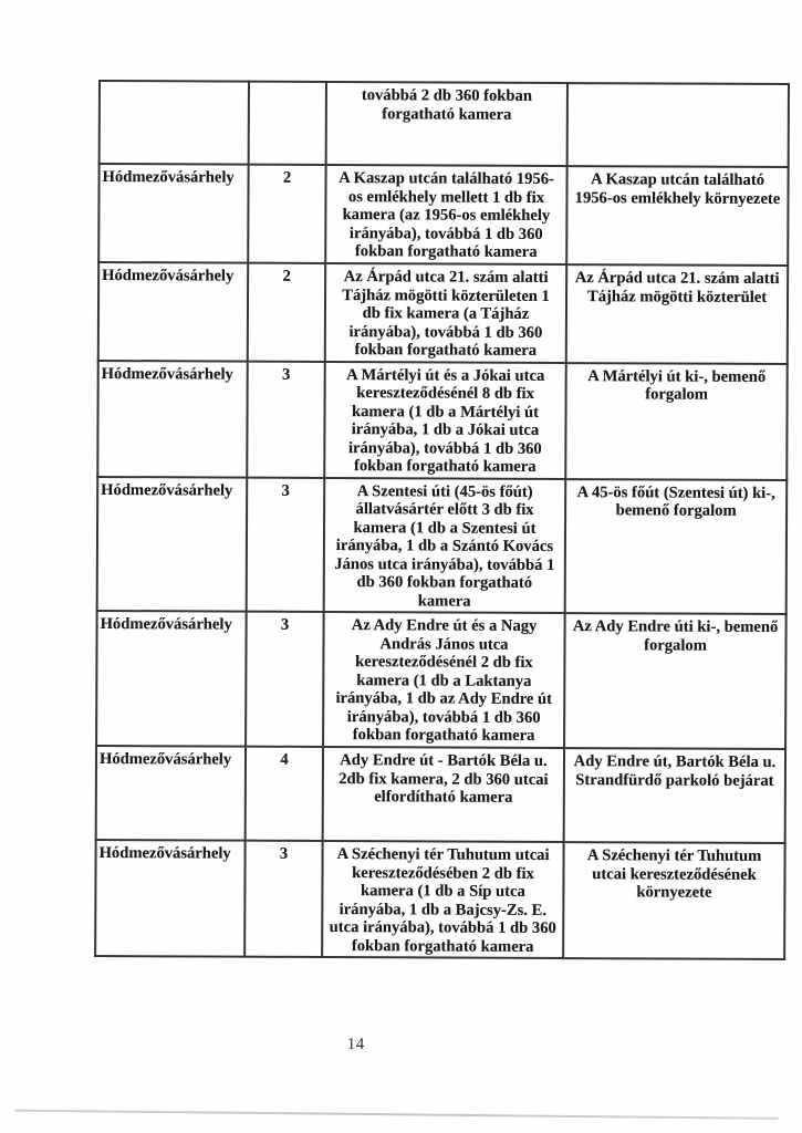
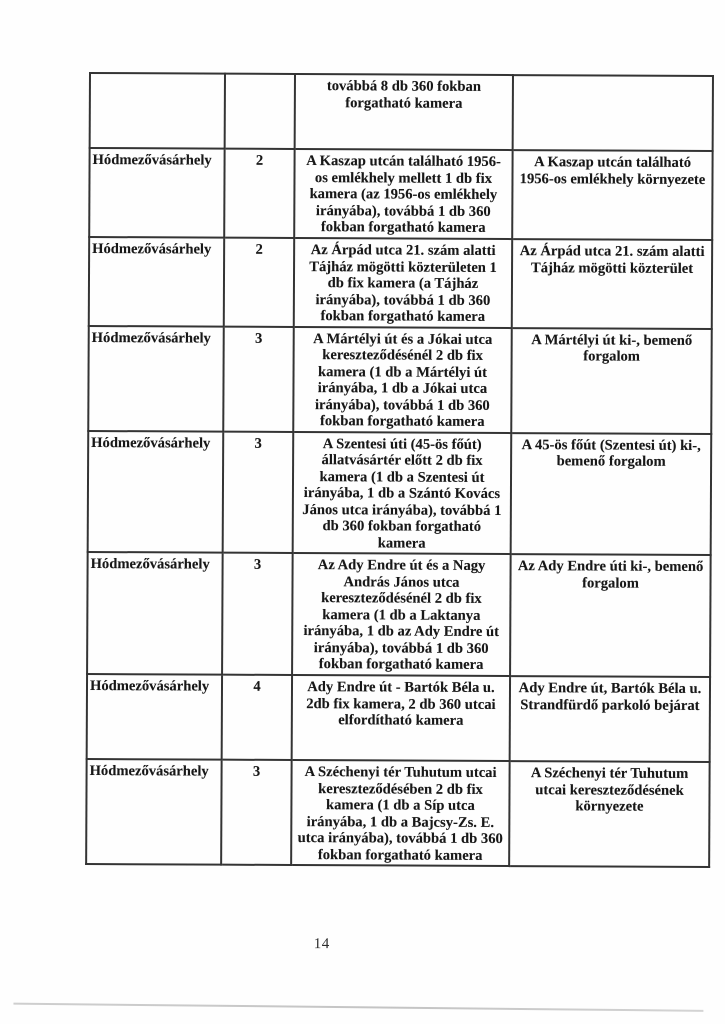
- 		továbbá 2 db 360 fokban forgatható kamera
+ 		továbbá 8 db 360 fokban forgatható kamera
  Hódmezővásárhely	2	A Kaszap utcán található 1956- os emlékhely mellett 1 db fix kamera (az 1956-os emlékhely irányába), továbbá 1 db 360 fokban forgatható kamera	A Kaszap utcán található 1956-os emlékhely környezete
  Hódmezővásárhely	2	Az Árpád utca 21. szám alatti Tájház mögötti közterületen 1 db fix kamera (a Tájház irányába), továbbá 1 db 360 fokban forgatható kamera	Az Árpád utca 21. szám alatti Tájház mögötti közterület
- Hódmezővásárhely	3	A Mártélyi út és a Jókai utca kereszteződésénél 8 db fix kamera (1 db a Mártélyi út irányába, 1 db a Jókai utca irányába), továbbá 1 db 360 fokban forgatható kamera	A Mártélyi út ki-, bemenő forgalom
+ Hódmezővásárhely	3	A Mártélyi út és a Jókai utca kereszteződésénél 2 db fix kamera (1 db a Mártélyi út irányába, 1 db a Jókai utca irányába), továbbá 1 db 360 fokban forgatható kamera	A Mártélyi út ki-, bemenő forgalom
- Hódmezővásárhely	3	A Szentesi úti (45-ös főút) állatvásártér előtt 3 db fix kamera (1 db a Szentesi út irányába, 1 db a Szántó Kovács János utca irányába), továbbá 1 db 360 fokban forgatható kamera	A 45-ös főút (Szentesi út) ki-, bemenő forgalom
+ Hódmezővásárhely	3	A Szentesi úti (45-ös főút) állatvásártér előtt 2 db fix kamera (1 db a Szentesi út irányába, 1 db a Szántó Kovács János utca irányába), továbbá 1 db 360 fokban forgatható kamera	A 45-ös főút (Szentesi út) ki-, bemenő forgalom
  Hódmezővásárhely	3	Az Ady Endre út és a Nagy András János utca kereszteződésénél 2 db fix kamera (1 db a Laktanya irányába, 1 db az Ady Endre út irányába), továbbá 1 db 360 fokban forgatható kamera	Az Ady Endre úti ki-, bemenő forgalom
  Hódmezővásárhely	4	Ady Endre út - Bartók Béla u. 2db fix kamera, 2 db 360 utcai elfordítható kamera	Ady Endre út, Bartók Béla u. Strandfürdő parkoló bejárat
  Hódmezővásárhely	3	A Széchenyi tér Tuhutum utcai kereszteződésében 2 db fix kamera (1 db a Síp utca irányába, 1 db a Bajcsy-Zs. E. utca irányába), továbbá 1 db 360 fokban forgatható kamera	A Széchenyi tér Tuhutum utcai kereszteződésének környezete
  14
